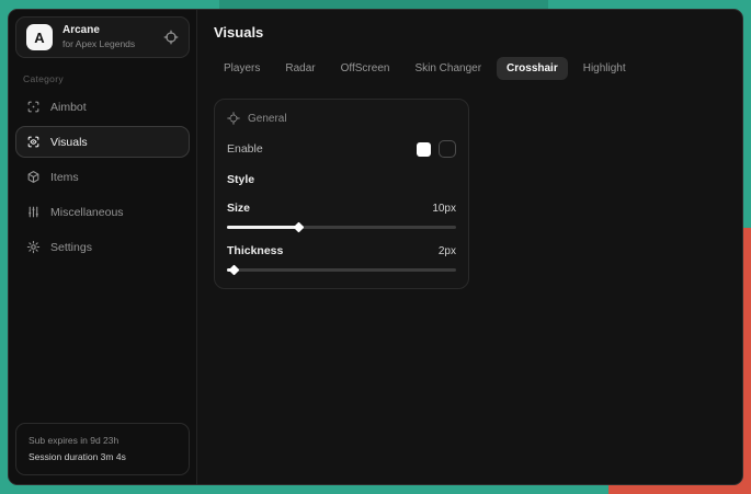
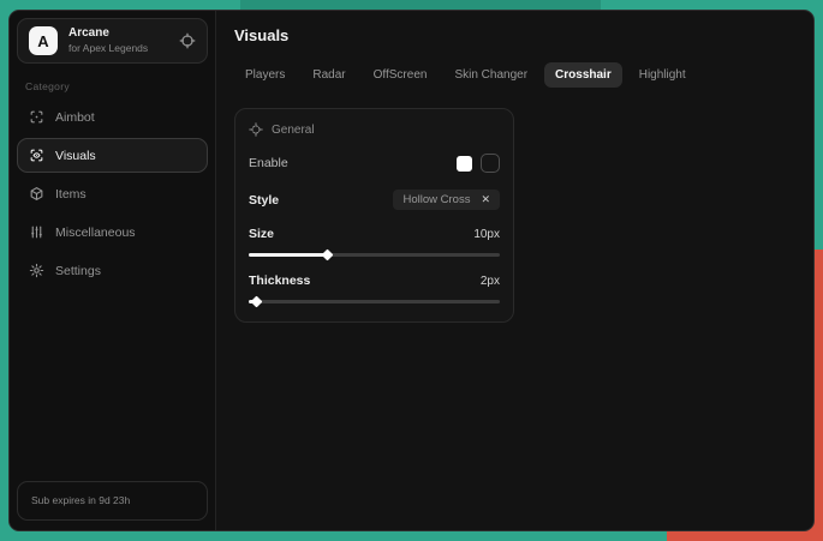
  A
  Arcane
  for Apex Legends
  Category
  Aimbot
  Visuals
  Items
  Miscellaneous
  Settings
  Sub expires in 9d 23h
- Session duration 3m 4s
  Visuals
  Players
  Radar
  OffScreen
  Skin Changer
  Crosshair
  Highlight
  General
  Enable
  Style
+ Hollow Cross
+ ✕
  Size
  10px
  Thickness
  2px
